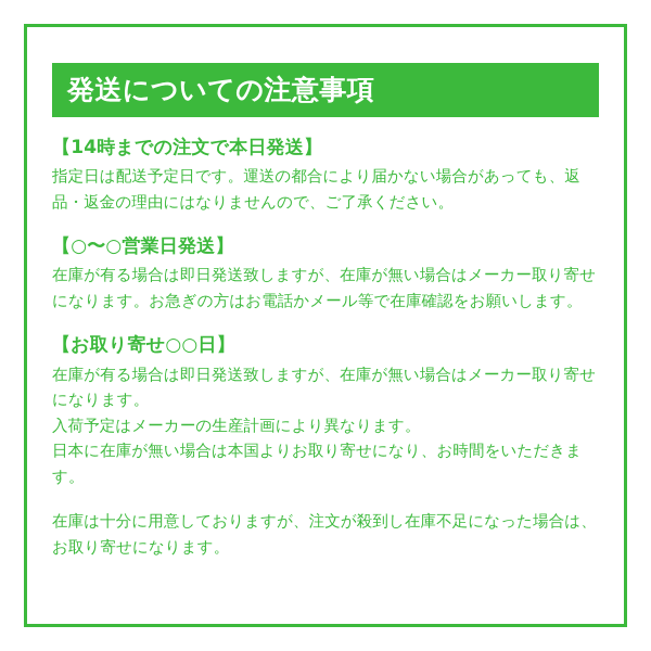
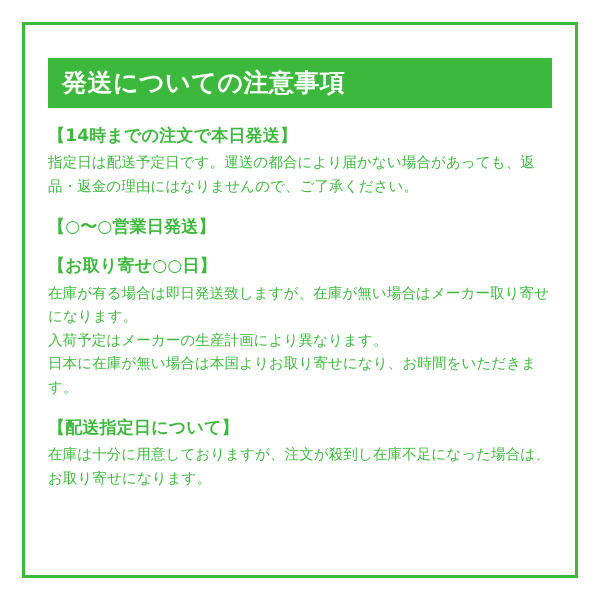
  発送についての注意事項
  【14時までの注文で本日発送】
  指定日は配送予定日です。運送の都合により届かない場合があっても、返品・返金の理由にはなりませんので、ご了承ください。
  【○〜○営業日発送】
- 在庫が有る場合は即日発送致しますが、在庫が無い場合はメーカー取り寄せになります。お急ぎの方はお電話かメール等で在庫確認をお願いします。
  【お取り寄せ○○日】
  在庫が有る場合は即日発送致しますが、在庫が無い場合はメーカー取り寄せになります。
  入荷予定はメーカーの生産計画により異なります。
  日本に在庫が無い場合は本国よりお取り寄せになり、お時間をいただきます。
+ 【配送指定日について】
  在庫は十分に用意しておりますが、注文が殺到し在庫不足になった場合は、お取り寄せになります。
